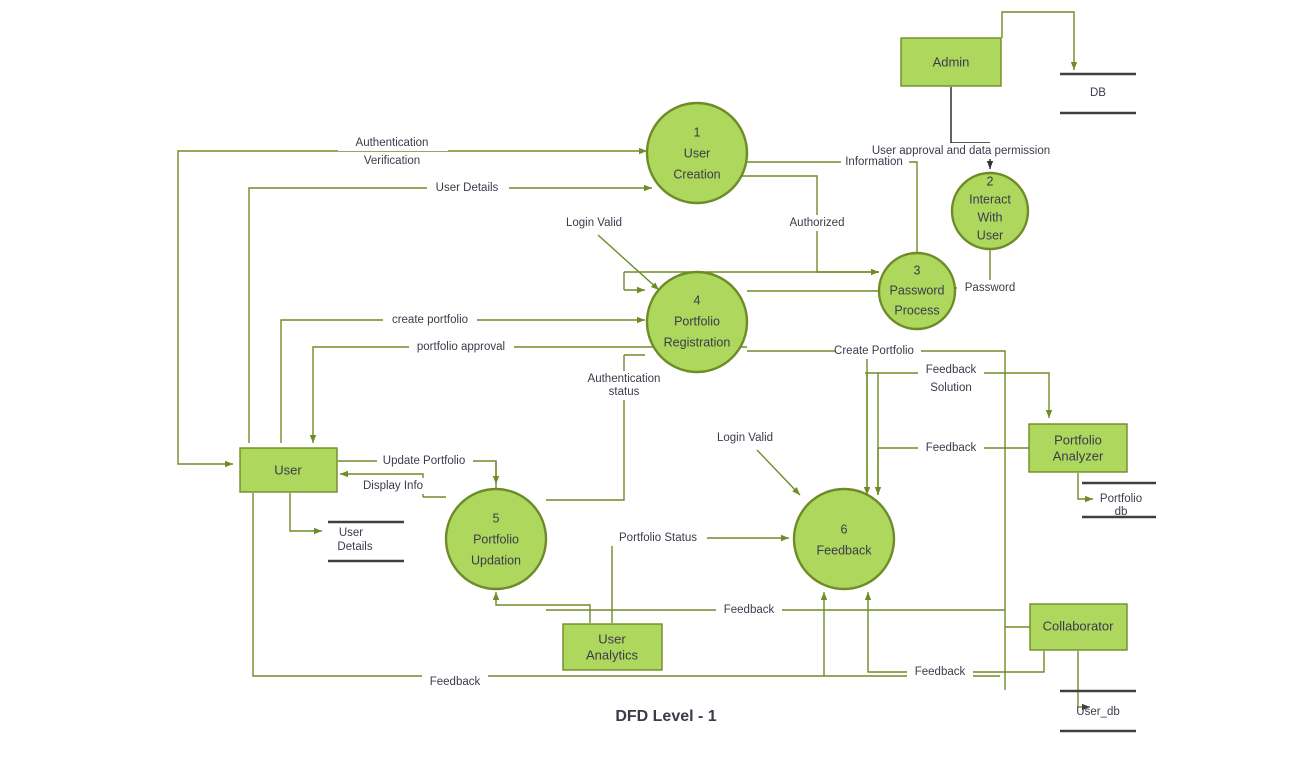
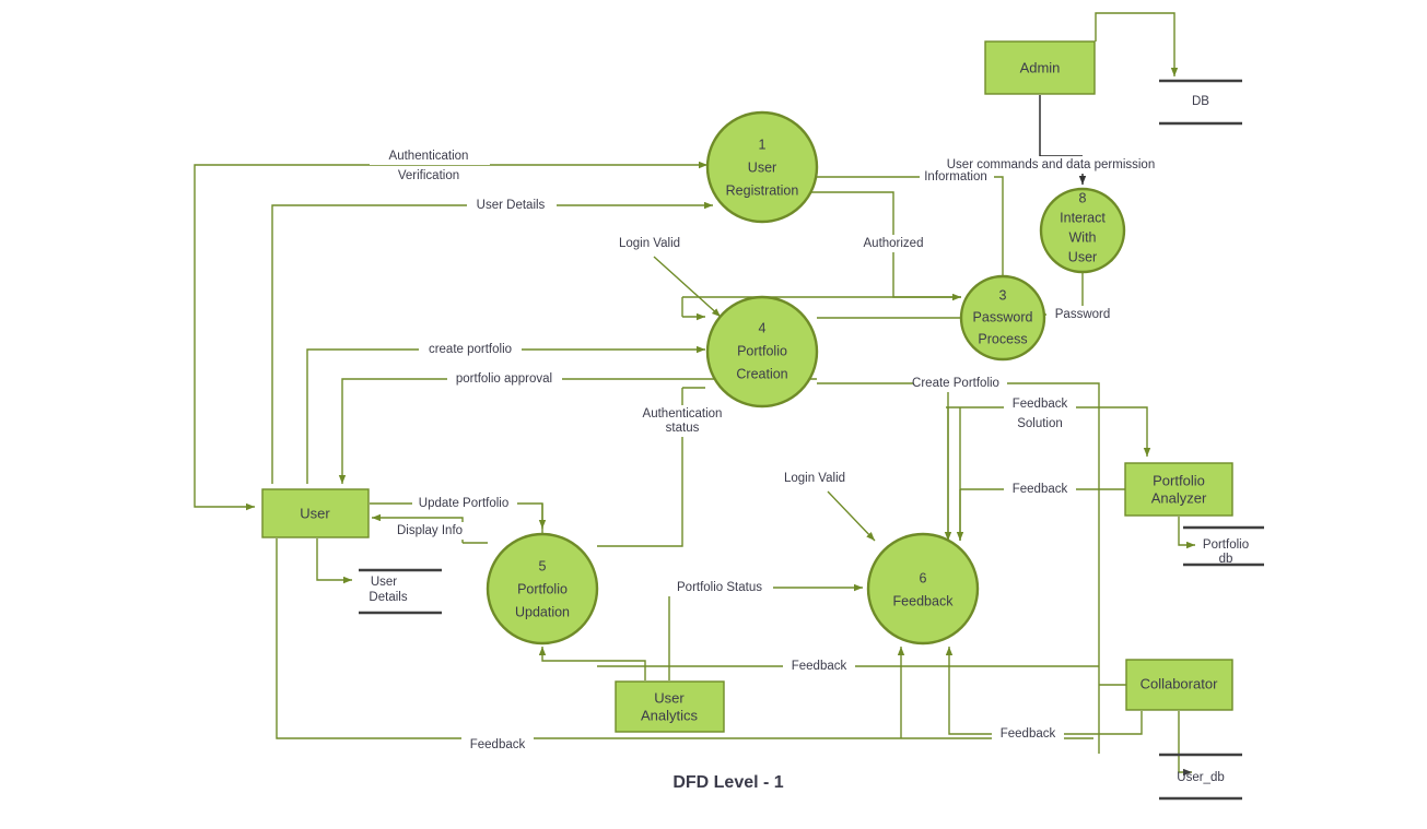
  DB
  User
  Details
  Portfolio
  db
  User_db
  Admin
  User
  Portfolio
  Analyzer
  User
  Analytics
  Collaborator
  1
  User
- Creation
+ Registration
- 2
+ 8
  Interact
  With
  User
  3
  Password
  Process
  4
  Portfolio
- Registration
+ Creation
  5
  Portfolio
  Updation
  6
  Feedback
  Authentication
  Verification
  User Details
  Login Valid
  Authorized
- User approval and data permission
+ User commands and data permission
  Information
  Password
  create portfolio
  portfolio approval
  Authentication
  status
  Create Portfolio
  Feedback
  Solution
  Feedback
  Update Portfolio
  Display Info
  Login Valid
  Portfolio Status
  Feedback
  Feedback
  Feedback
  DFD Level - 1
